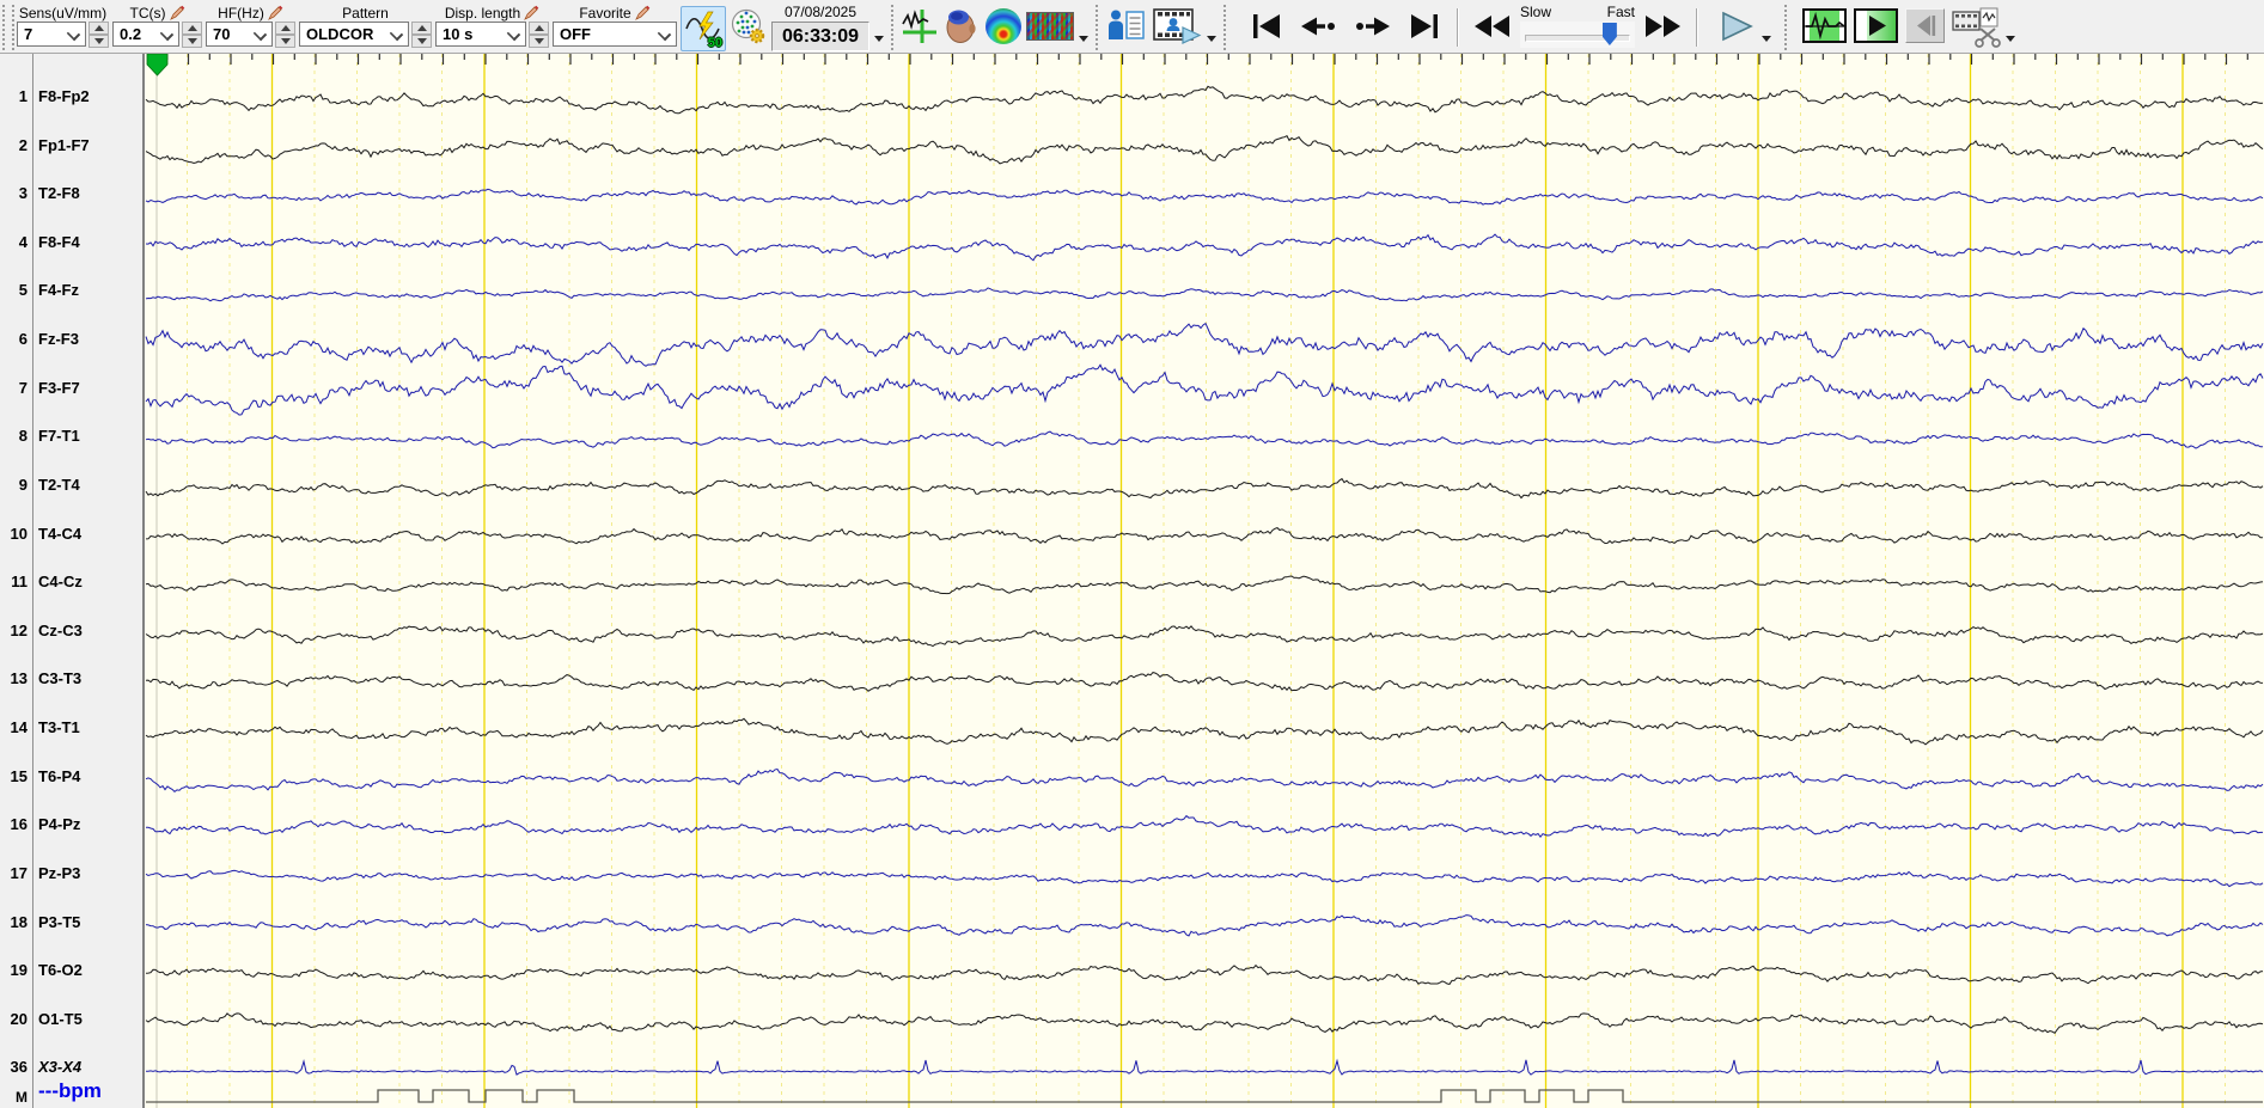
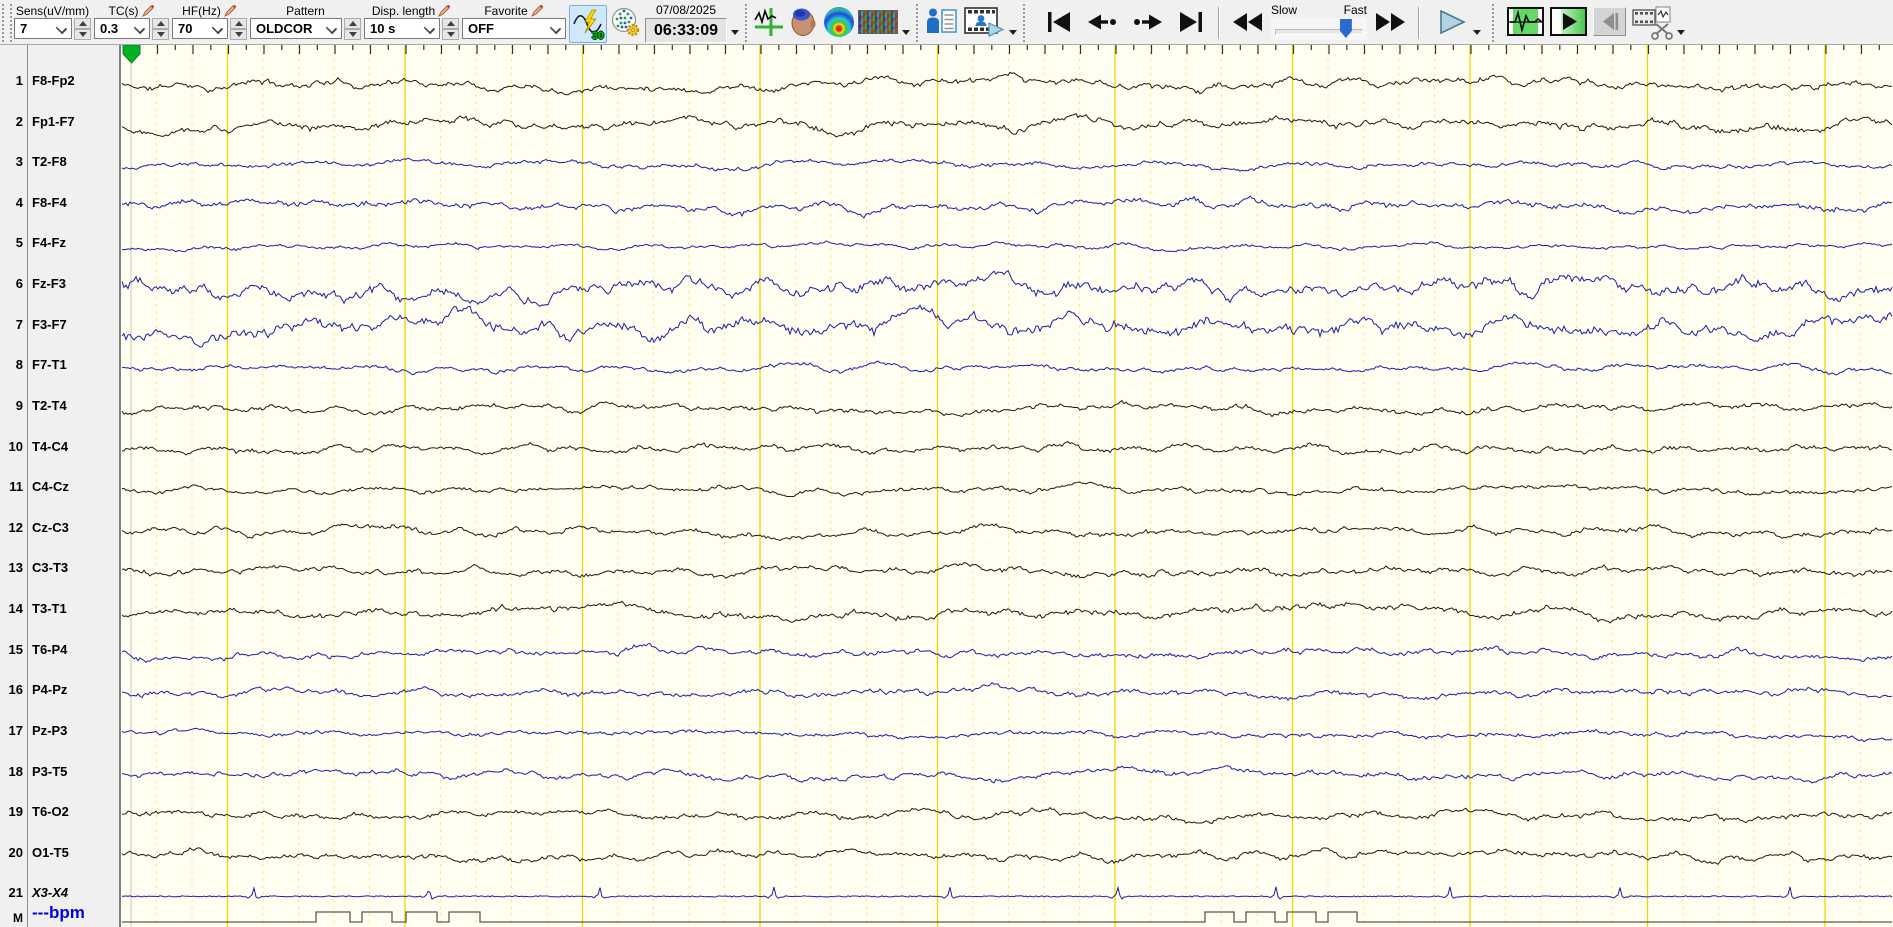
  Sens(uV/mm)
  7
  TC(s)
- 0.2
+ 0.3
  HF(Hz)
  70
  Pattern
  OLDCOR
  Disp. length
  10 s
  Favorite
  OFF
- 50
+ 30
  07/08/2025
  06:33:09
  Slow
  Fast
  1
  F8-Fp2
  2
  Fp1-F7
  3
  T2-F8
  4
  F8-F4
  5
  F4-Fz
  6
  Fz-F3
  7
  F3-F7
  8
  F7-T1
  9
  T2-T4
  10
  T4-C4
  11
  C4-Cz
  12
  Cz-C3
  13
  C3-T3
  14
  T3-T1
  15
  T6-P4
  16
  P4-Pz
  17
  Pz-P3
  18
  P3-T5
  19
  T6-O2
  20
  O1-T5
- 36
+ 21
  X3-X4
  M
  ---bpm
